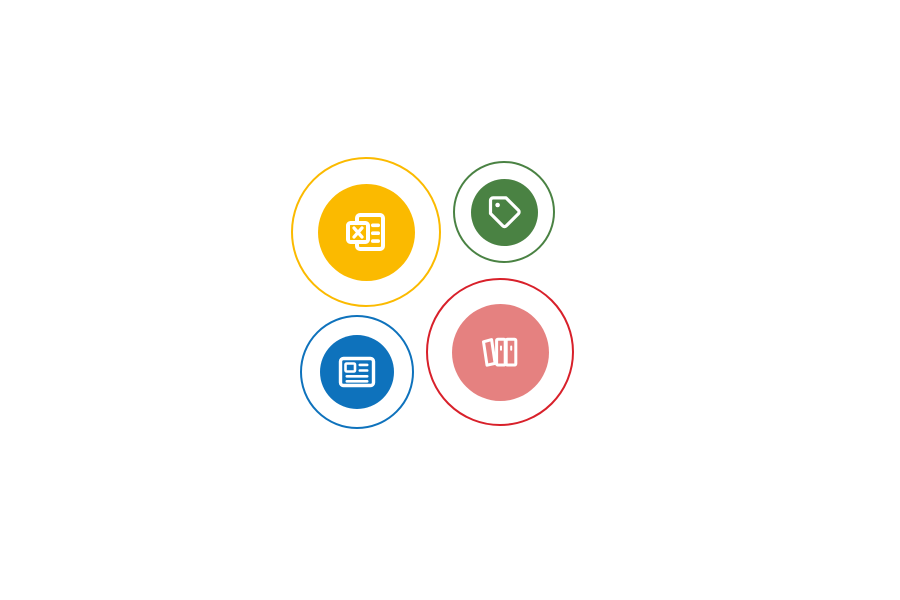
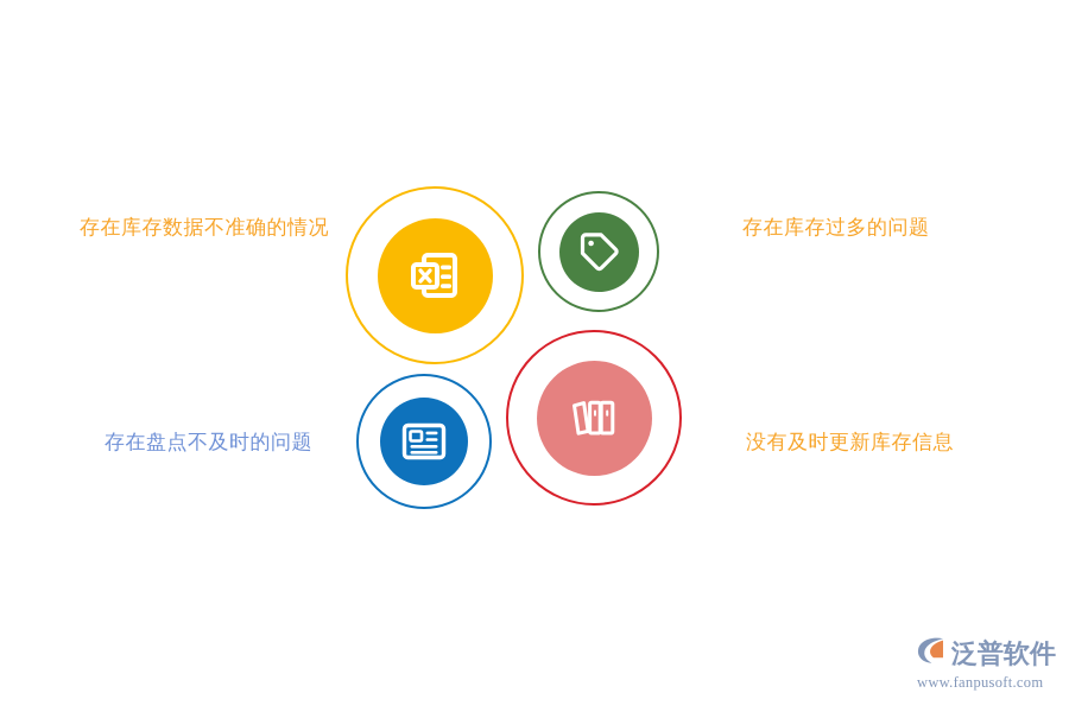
+ 存在库存数据不准确的情况
+ 存在库存过多的问题
+ 存在盘点不及时的问题
+ 没有及时更新库存信息
+ 泛普软件
+ www.fanpusoft.com
